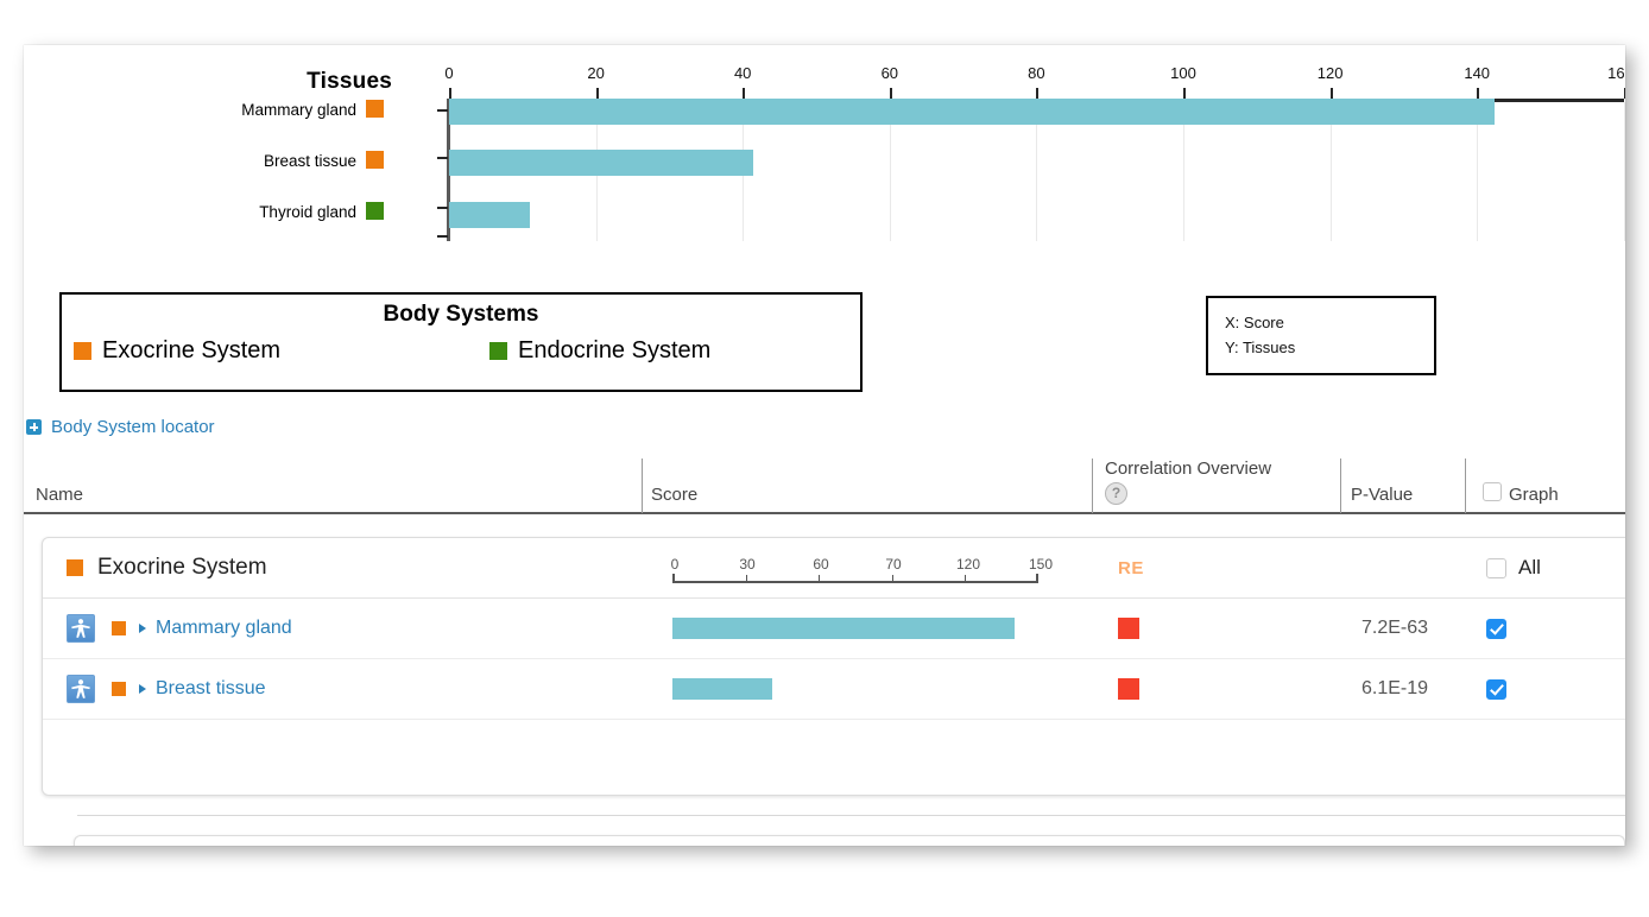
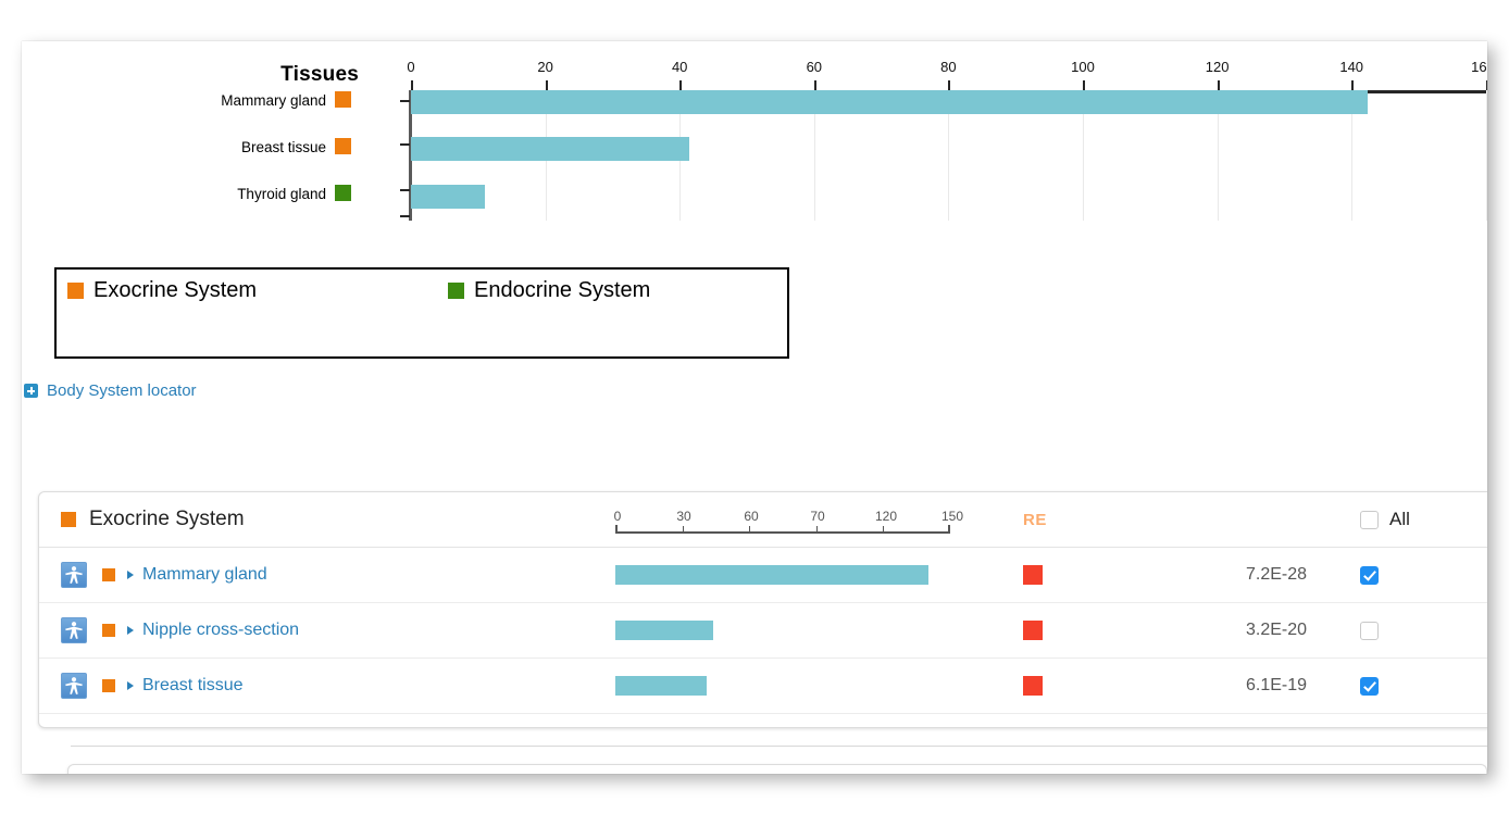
  Tissues
  0
  20
  40
  60
  80
  100
  120
  140
  Mammary gland
  Breast tissue
  Thyroid gland
- Body Systems
  Exocrine System
  Endocrine System
- X: Score
- Y: Tissues
  Body System locator
- Name
- Score
- Correlation Overview
- ?
- P-Value
- Graph
  Exocrine System
  0
  30
  60
  70
  120
  150
  RE
  All
  Mammary gland
- 7.2E-63
+ 7.2E-28
+ Nipple cross-section
+ 3.2E-20
  Breast tissue
  6.1E-19
